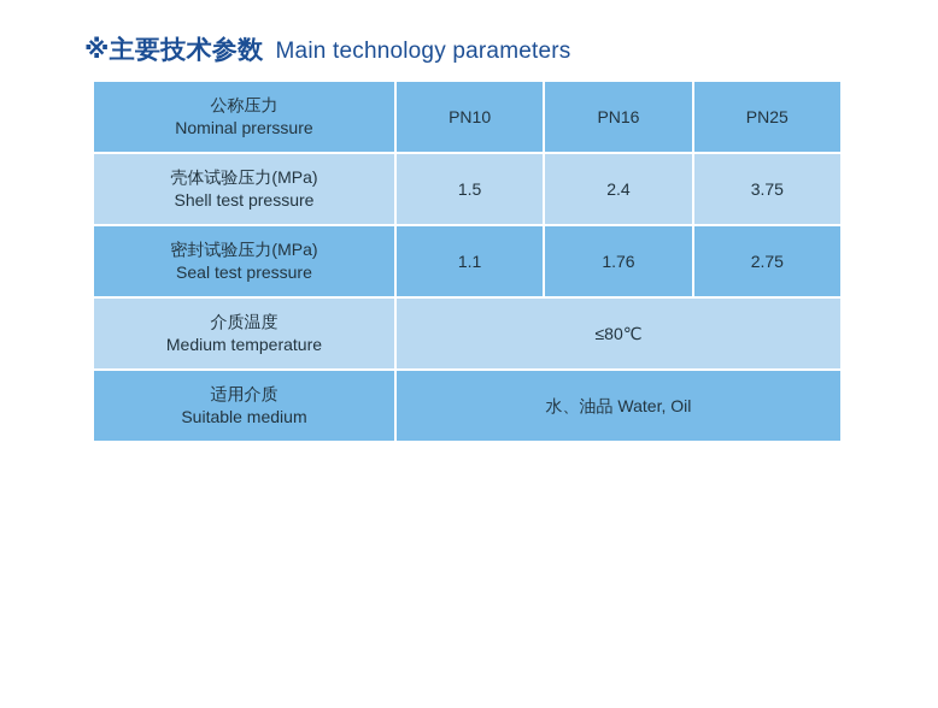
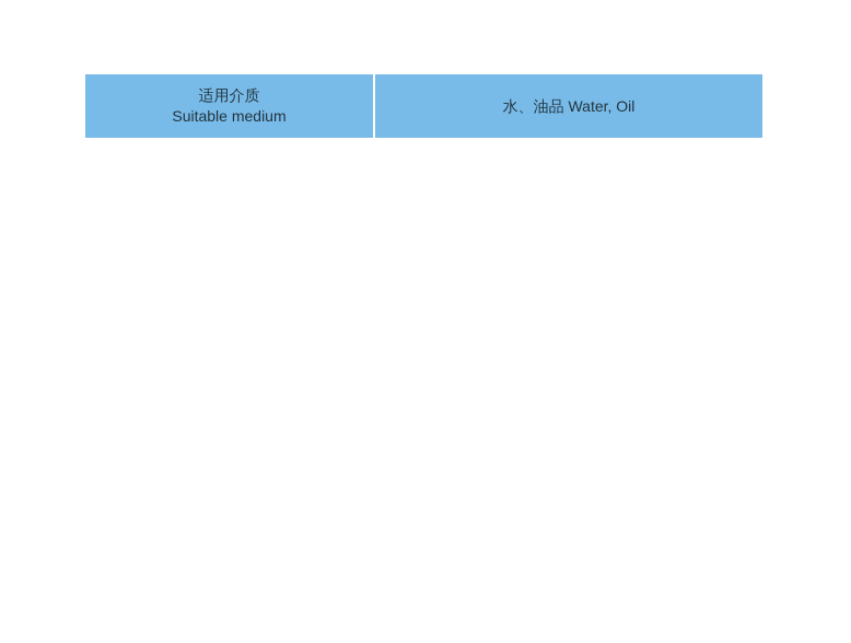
- ※主要技术参数 Main technology parameters
- 公称压力 Nominal prerssure	PN10	PN16	PN25
- 壳体试验压力(MPa) Shell test pressure	1.5	2.4	3.75
- 密封试验压力(MPa) Seal test pressure	1.1	1.76	2.75
- 介质温度 Medium temperature	≤80℃
  适用介质 Suitable medium	水、油品 Water, Oil
